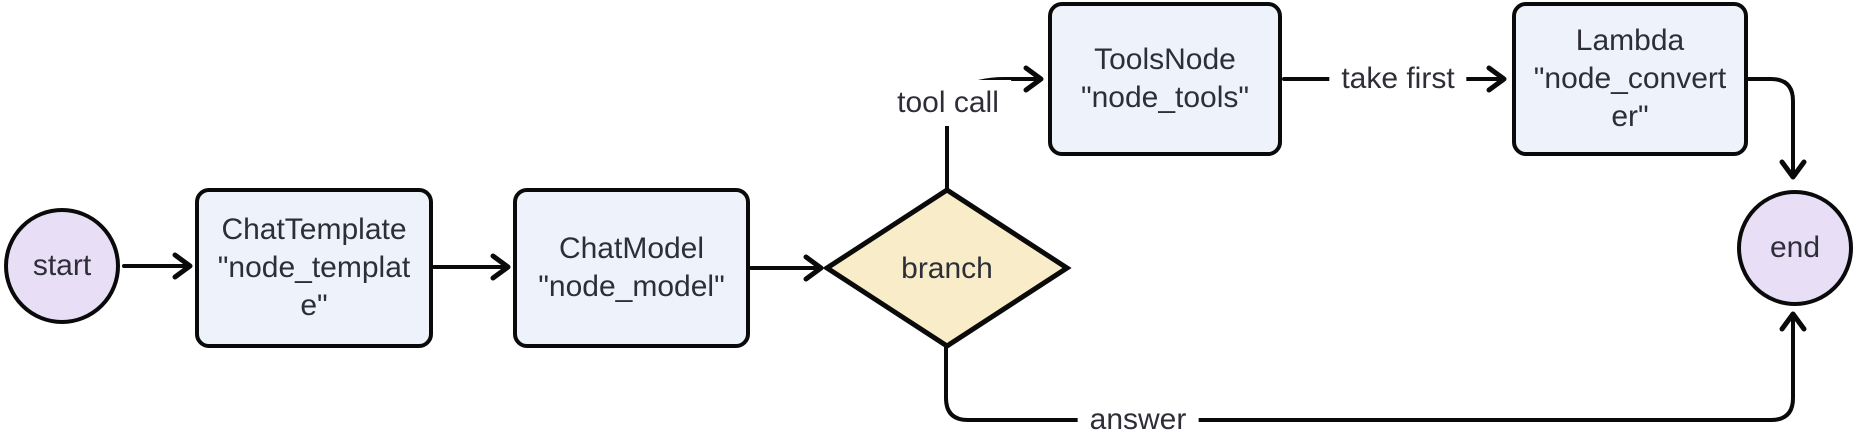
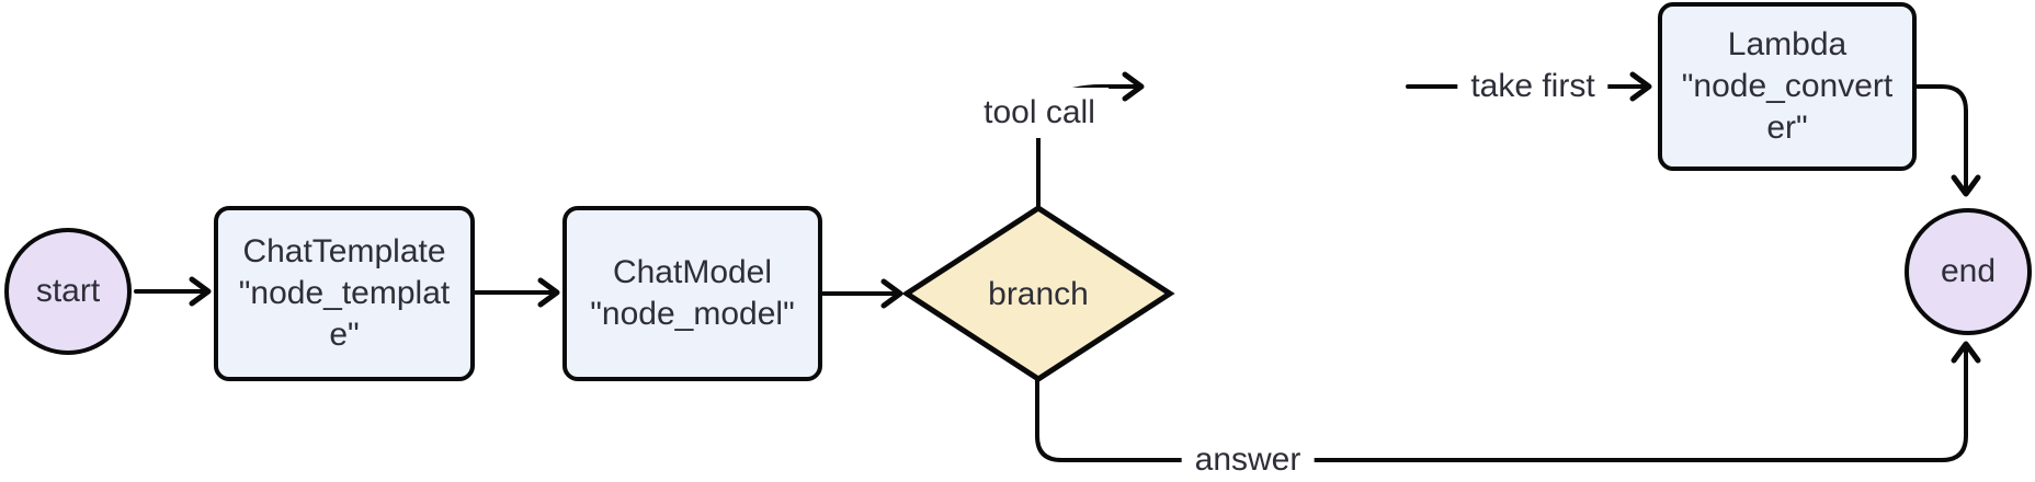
  start
  ChatTemplate
  "node_templat
  e"
  ChatModel
  "node_model"
  branch
- ToolsNode
- "node_tools"
  Lambda
  "node_convert
  er"
  end
  tool call
  take first
  answer
